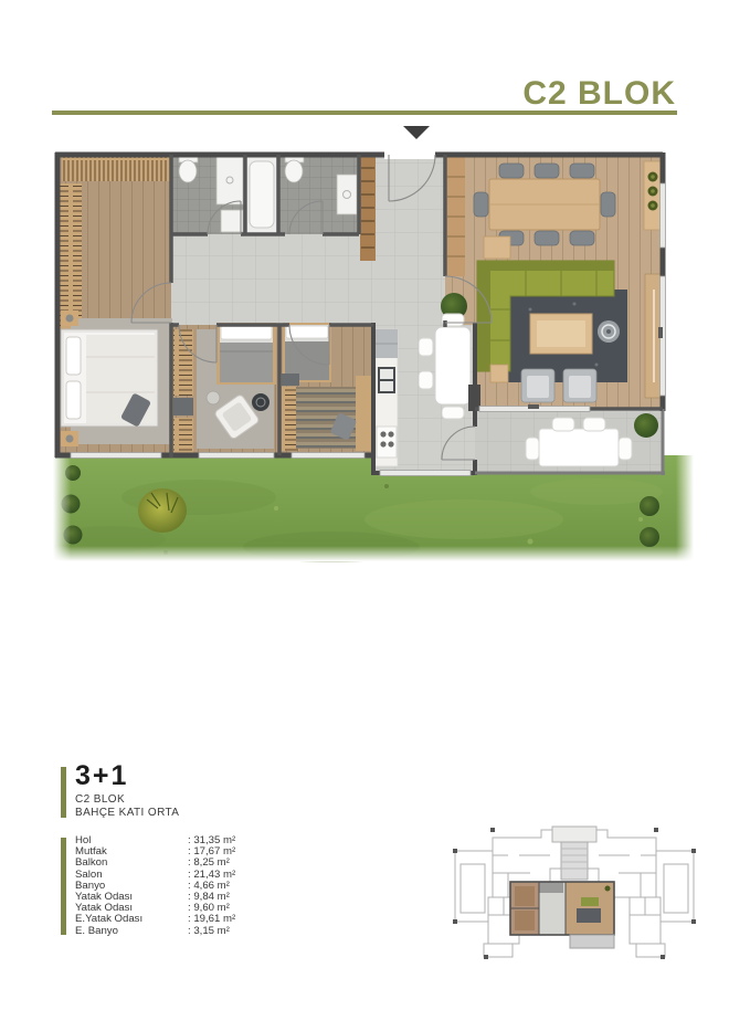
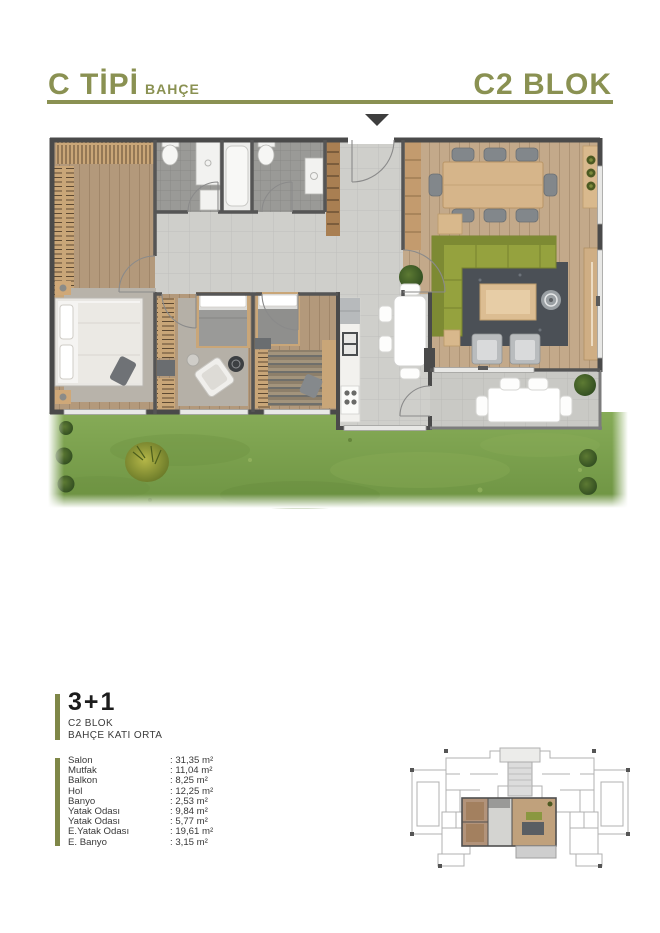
+ C TİPİ BAHÇE
  C2 BLOK
  3+1
  C2 BLOK
  BAHÇE KATI ORTA
- Hol
+ Salon
  : 31,35 m²
  Mutfak
- : 17,67 m²
+ : 11,04 m²
  Balkon
  : 8,25 m²
- Salon
+ Hol
- : 21,43 m²
+ : 12,25 m²
  Banyo
- : 4,66 m²
+ : 2,53 m²
  Yatak Odası
  : 9,84 m²
  Yatak Odası
- : 9,60 m²
+ : 5,77 m²
  E.Yatak Odası
  : 19,61 m²
  E. Banyo
  : 3,15 m²
